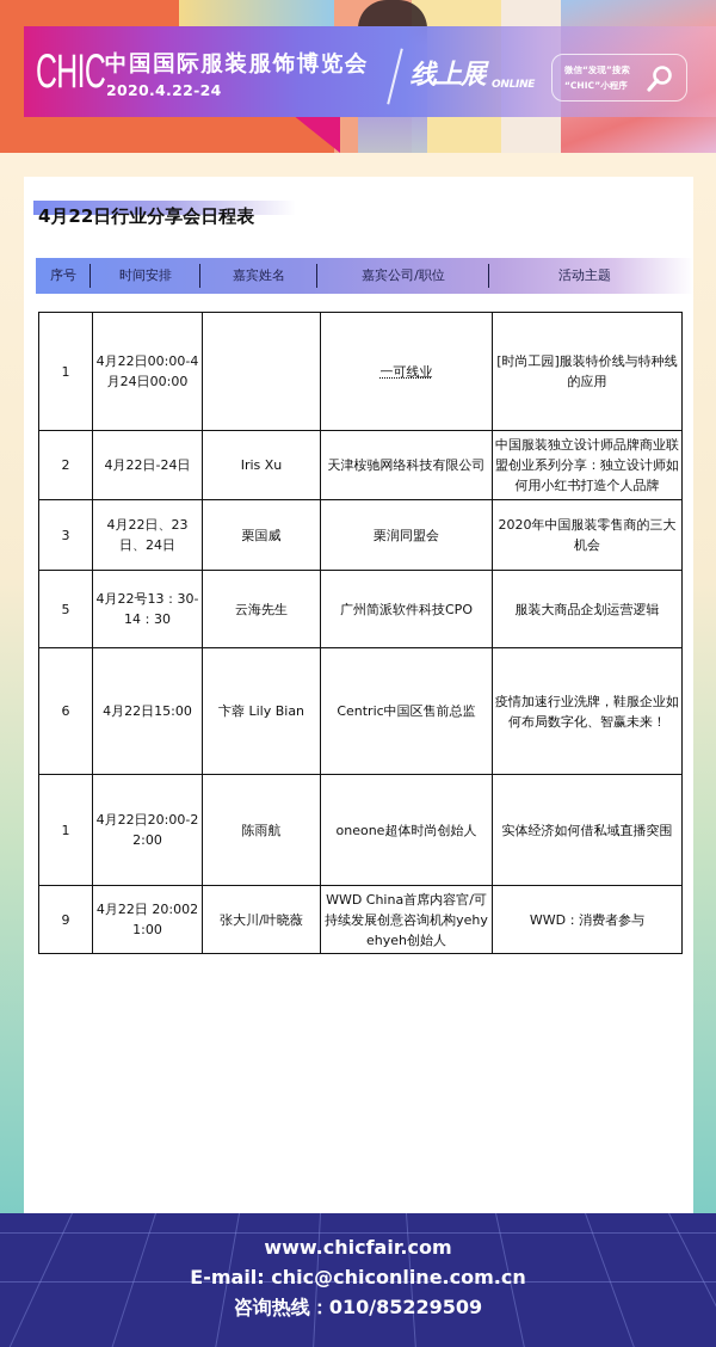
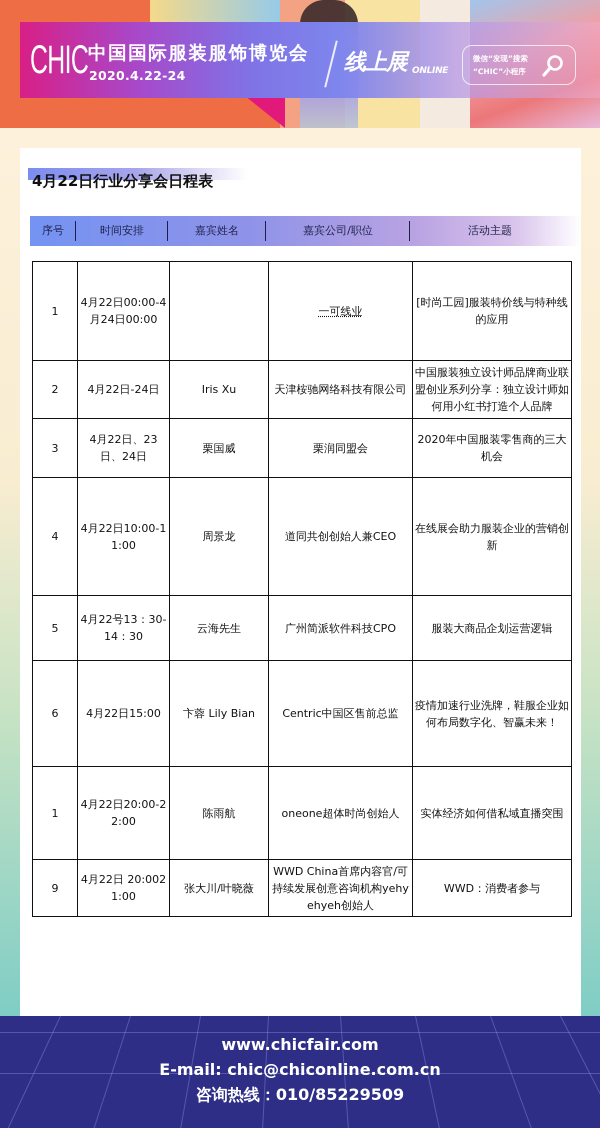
  CHIC
  中国国际服装服饰博览会
  2020.4.22-24
  线上展
  ONLINE
  微信“发现”搜索
  “CHIC”小程序
  4月22日行业分享会日程表
  序号
  时间安排
  嘉宾姓名
  嘉宾公司/职位
  活动主题
  1	4月22日00:00-4月24日00:00		一可线业	[时尚工园]服装特价线与特种线的应用
  2	4月22日-24日	Iris Xu	天津桉驰网络科技有限公司	中国服装独立设计师品牌商业联盟创业系列分享：独立设计师如何用小红书打造个人品牌
  3	4月22日、23日、24日	栗国威	栗润同盟会	2020年中国服装零售商的三大机会
+ 4	4月22日10:00-11:00	周景龙	道同共创创始人兼CEO	在线展会助力服装企业的营销创新
  5	4月22号13：30-14：30	云海先生	广州简派软件科技CPO	服装大商品企划运营逻辑
  6	4月22日15:00	卞蓉 Lily Bian	Centric中国区售前总监	疫情加速行业洗牌，鞋服企业如何布局数字化、智赢未来！
  1	4月22日20:00-22:00	陈雨航	oneone超体时尚创始人	实体经济如何借私域直播突围
  9	4月22日 20:0021:00	张大川/叶晓薇	WWD China首席内容官/可持续发展创意咨询机构yehyehyeh创始人	WWD：消费者参与
  www.chicfair.com
  E-mail: chic@chiconline.com.cn
  咨询热线：010/85229509
